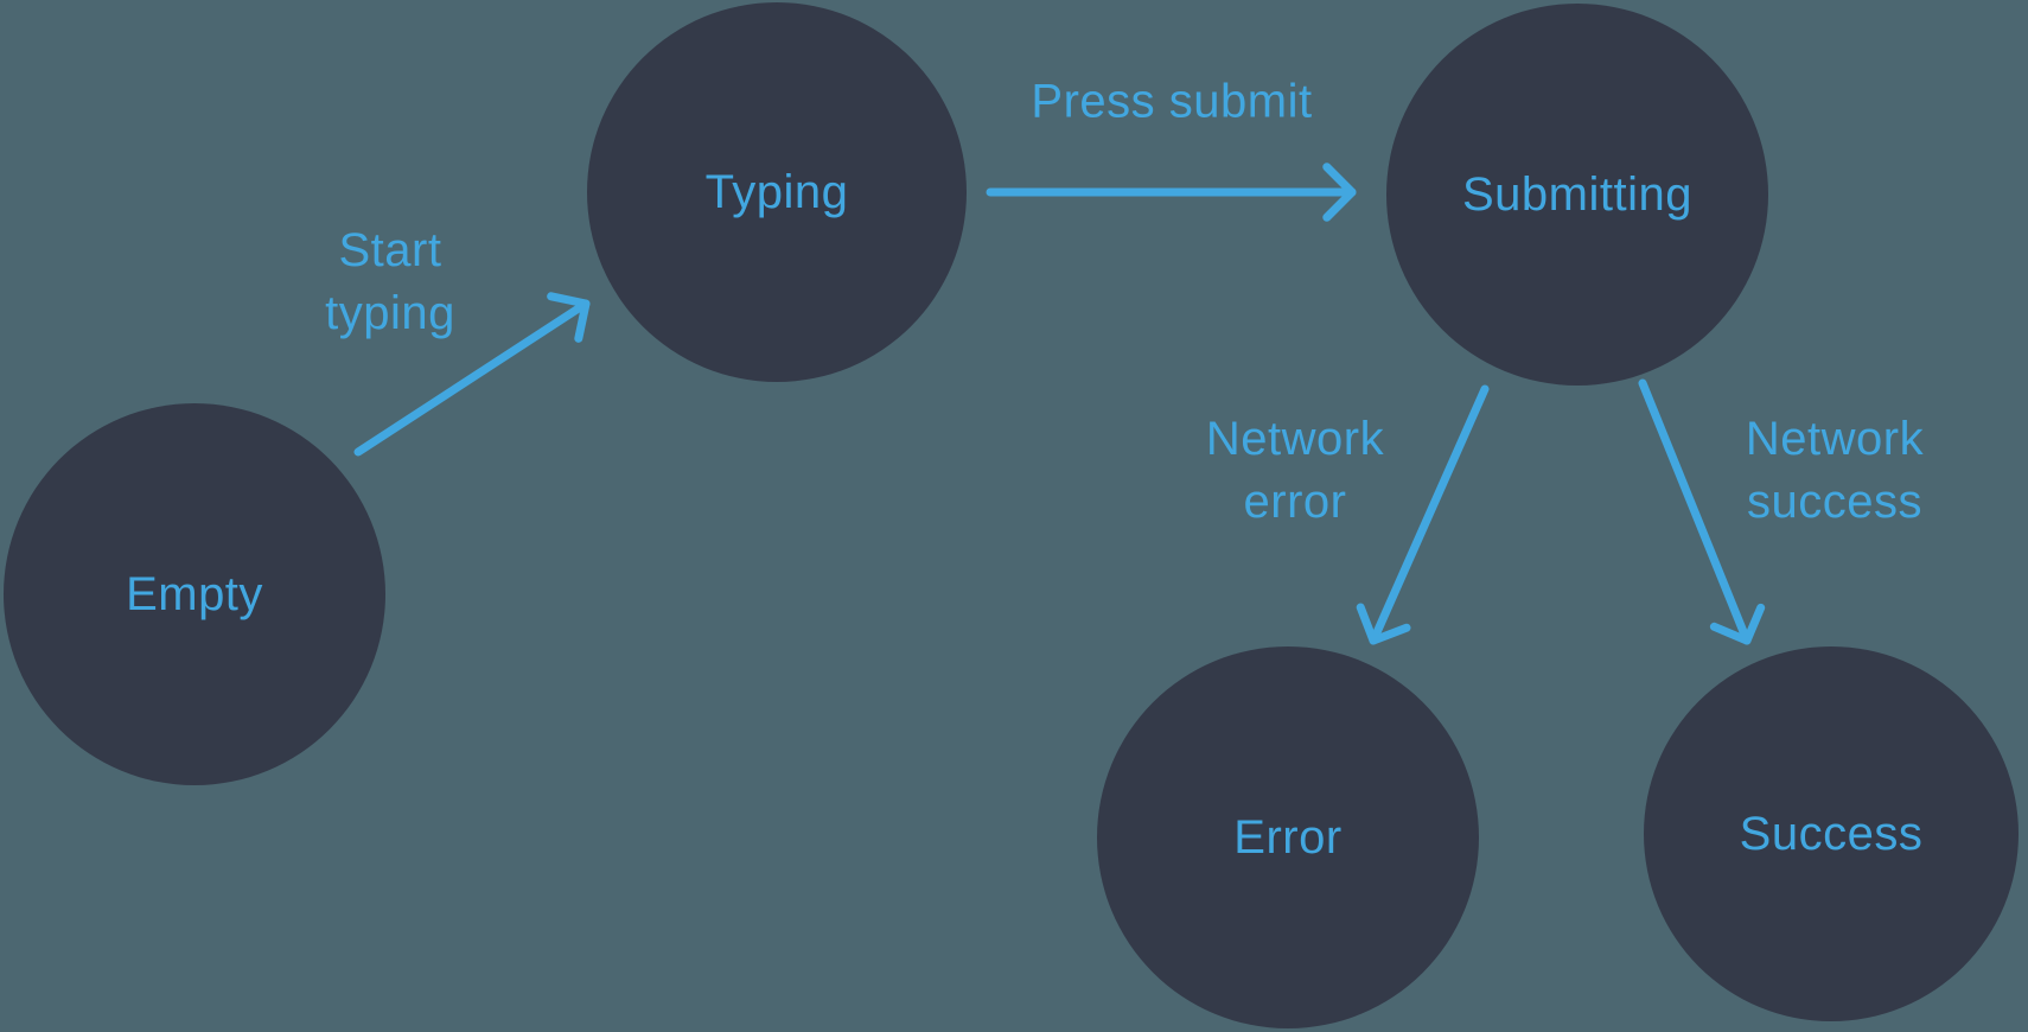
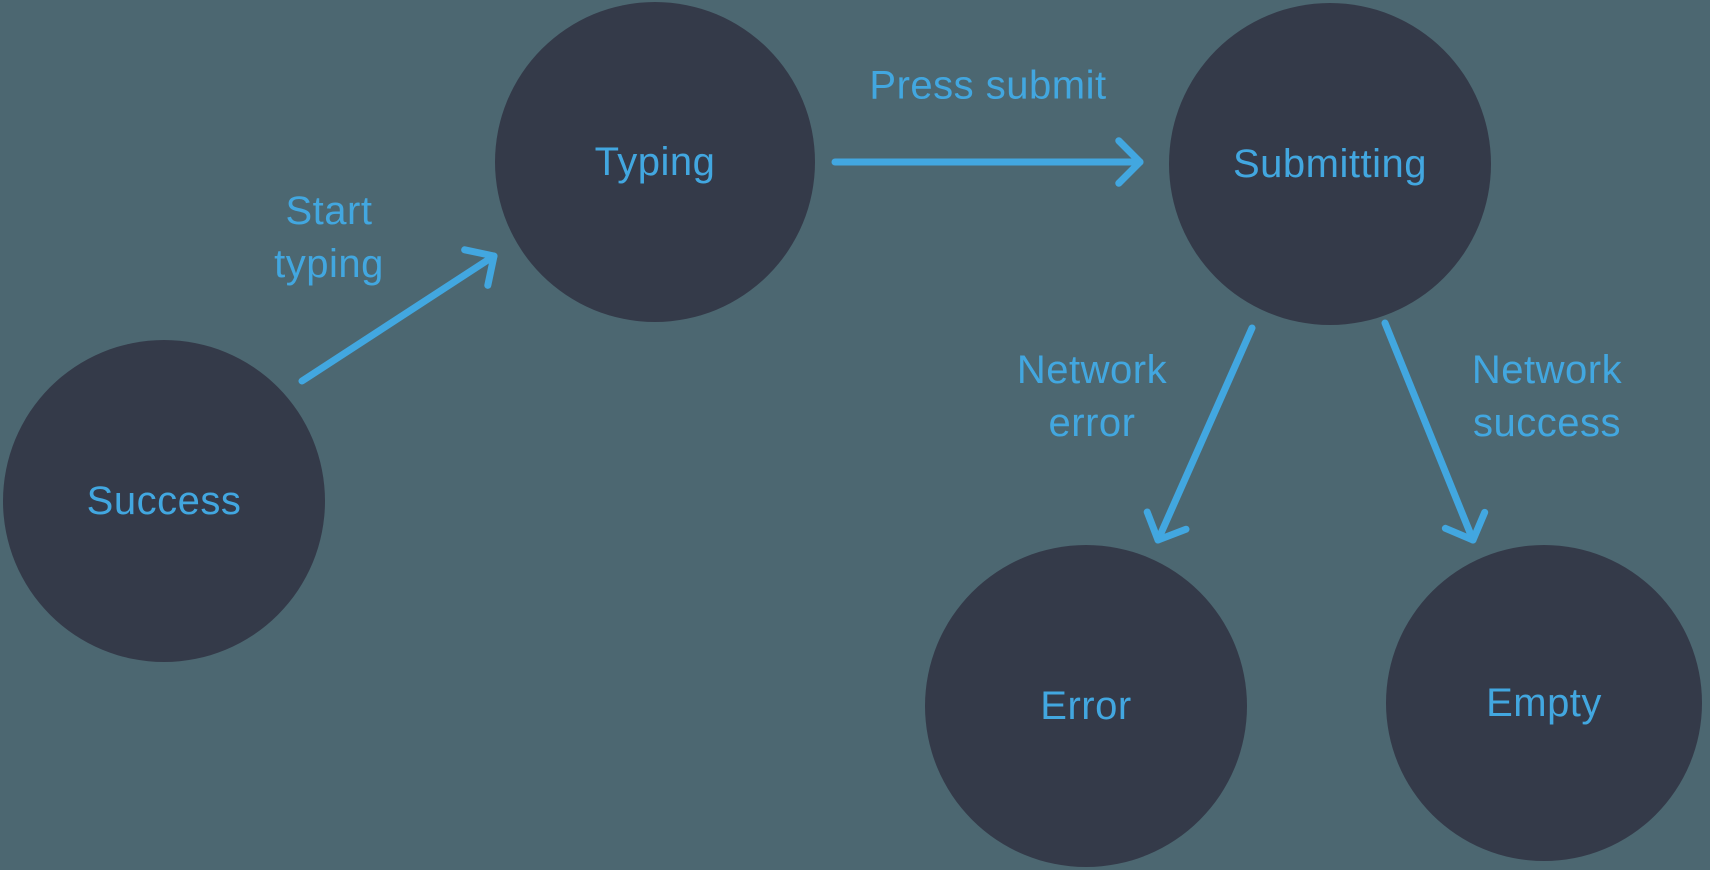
- Empty
+ Success
  Typing
  Submitting
  Error
- Success
+ Empty
  Start
  typing
  Press submit
  Network
  error
  Network
  success
